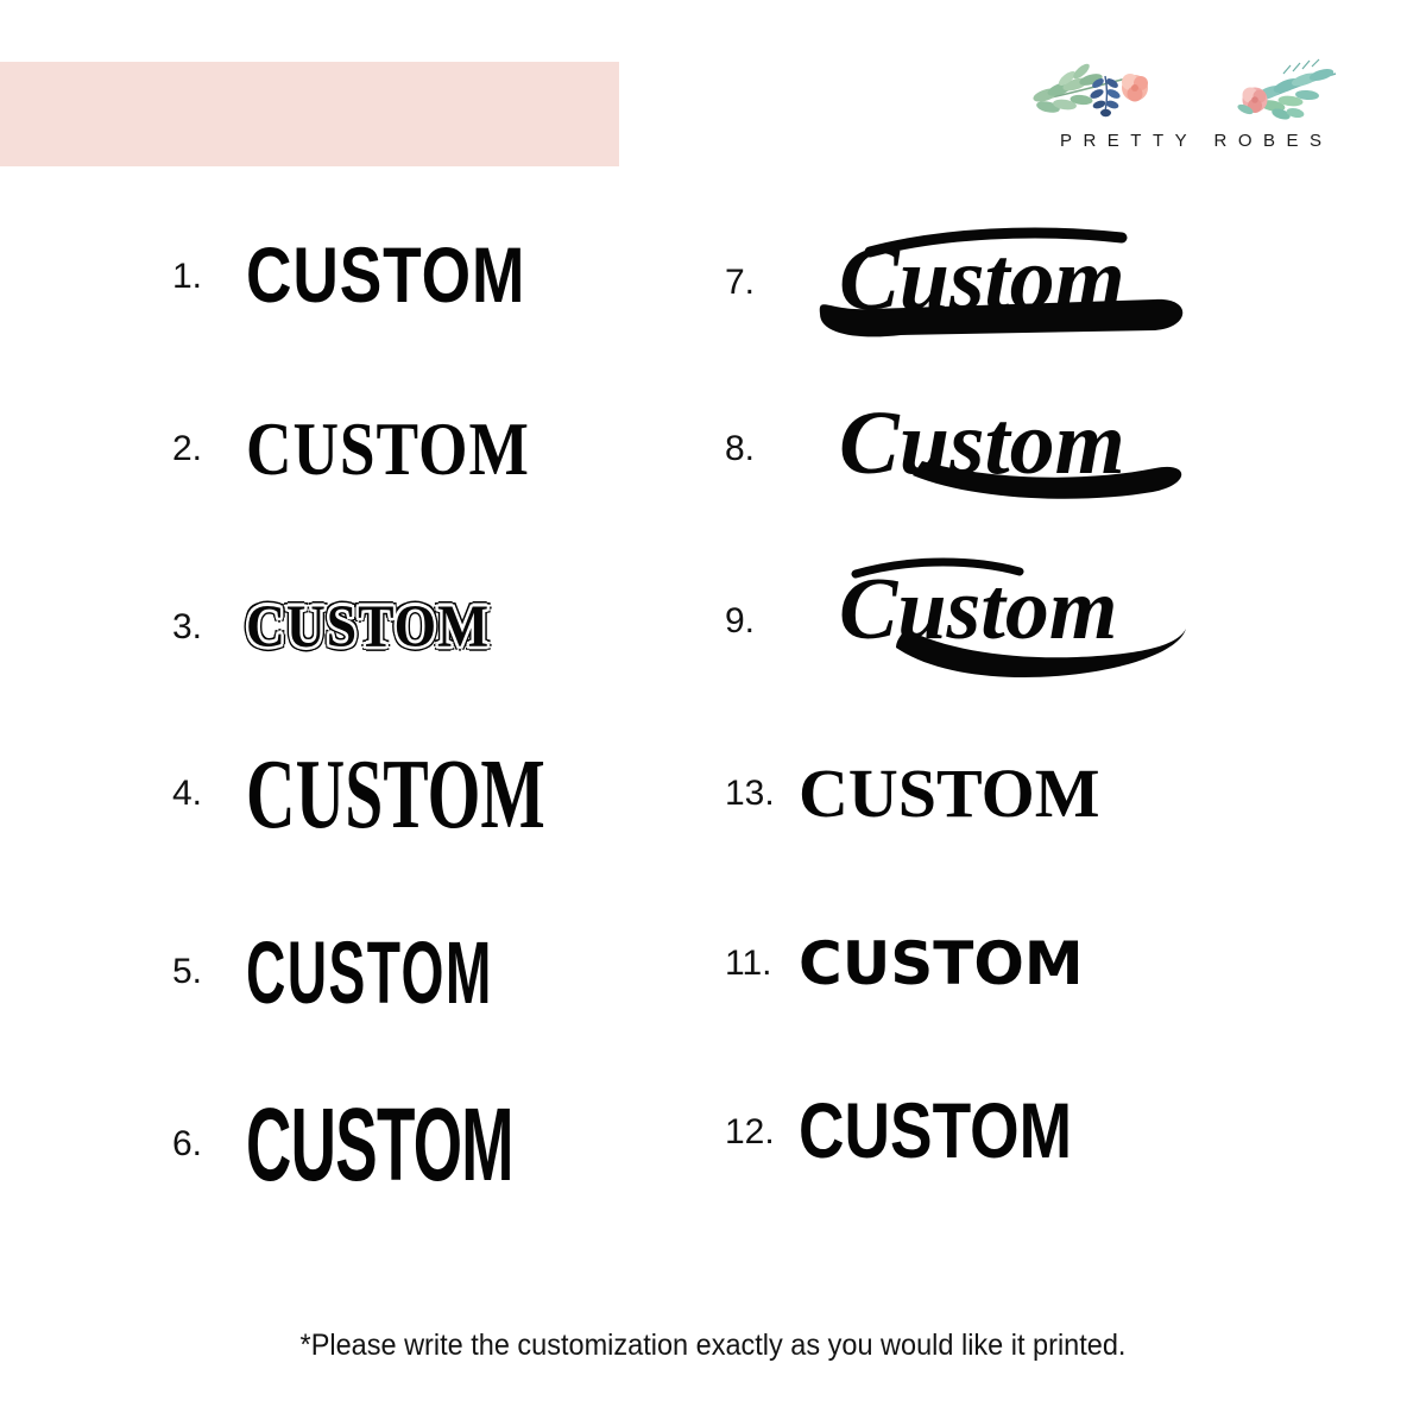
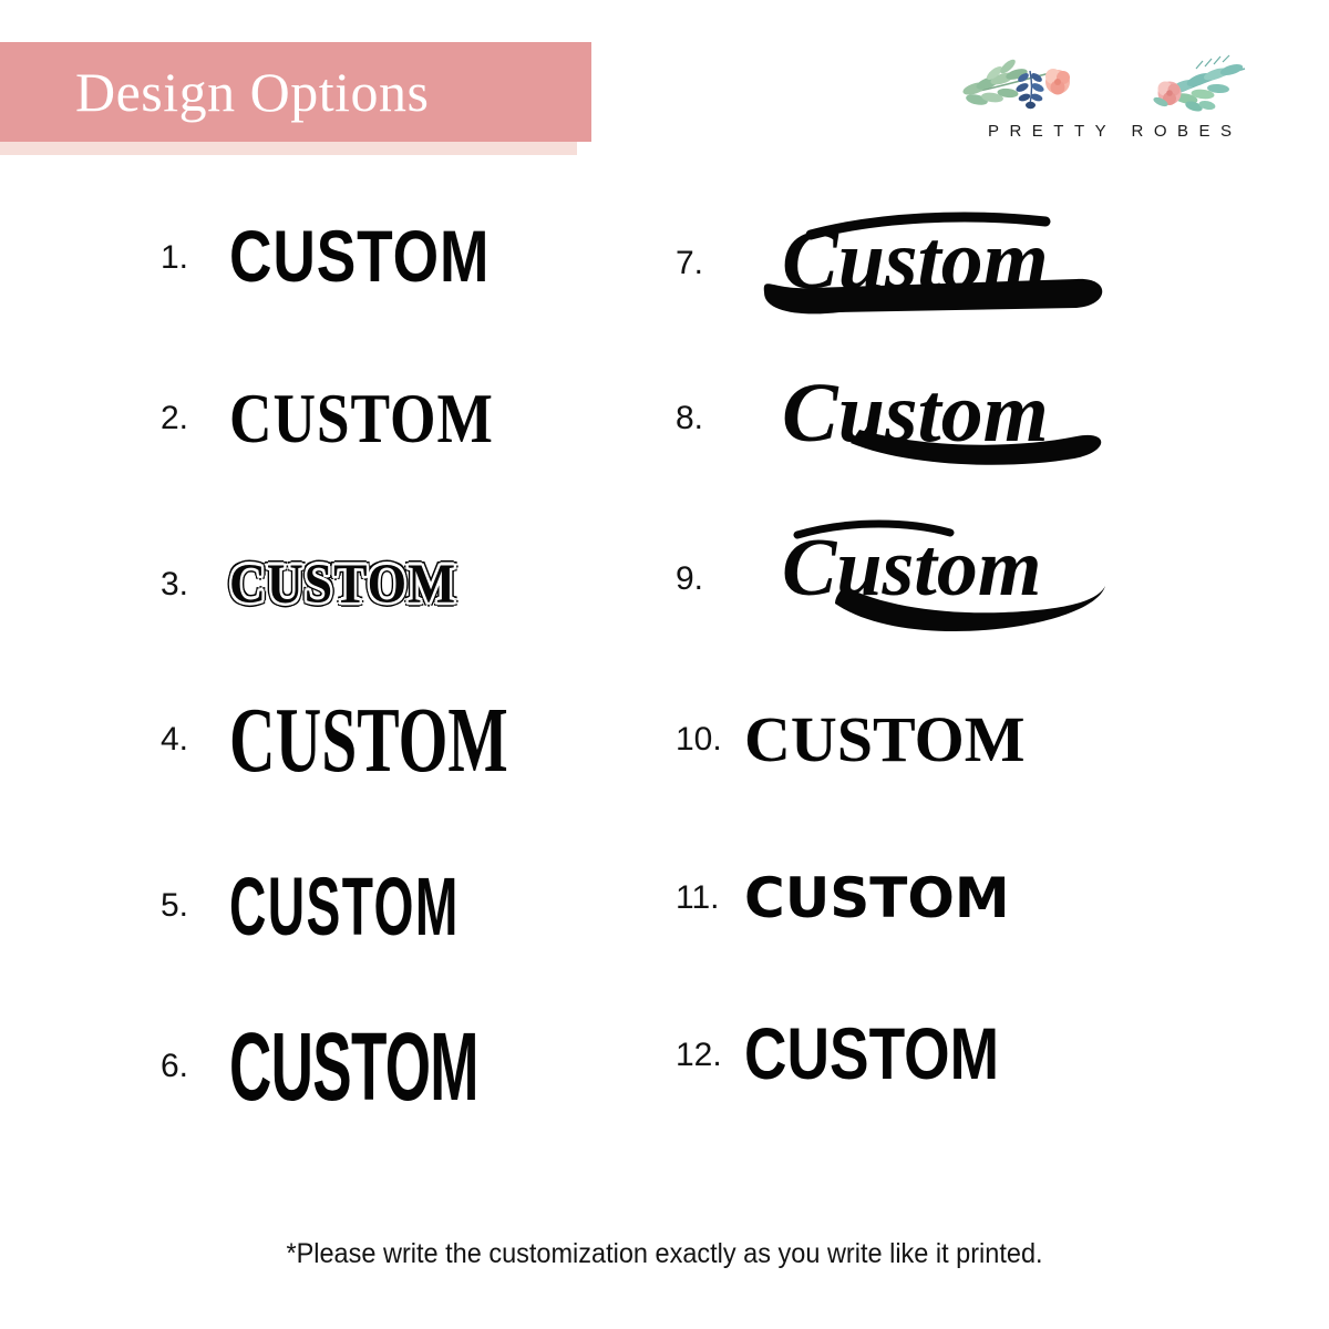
+ Design Options
  PRETTY ROBES
  1.
  CUSTOM
  2.
  CUSTOM
  3.
  CUSTOM
  4.
  CUSTOM
  5.
  CUSTOM
  6.
  CUSTOM
  7.
  Custom
  8.
  Custom
  9.
  Custom
- 13.
+ 10.
  CUSTOM
  11.
  CUSTOM
  12.
  CUSTOM
- *Please write the customization exactly as you would like it printed.
+ *Please write the customization exactly as you write like it printed.
